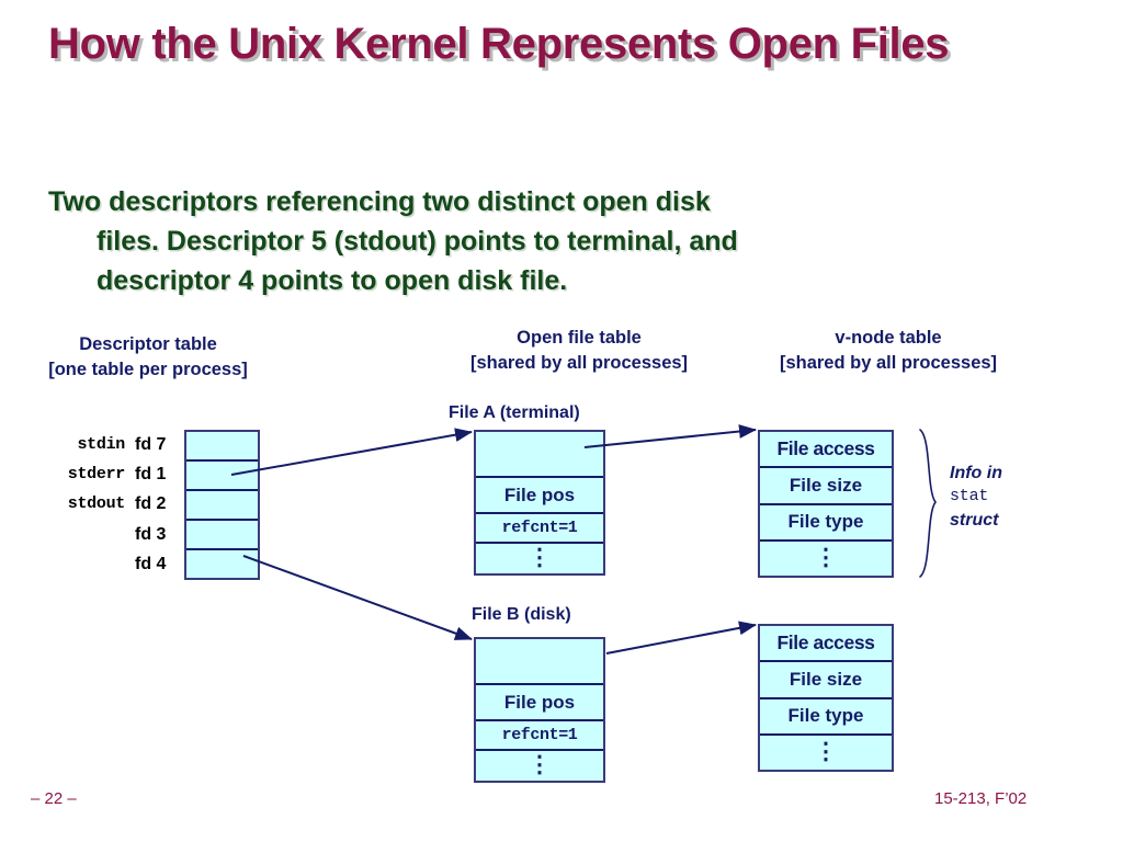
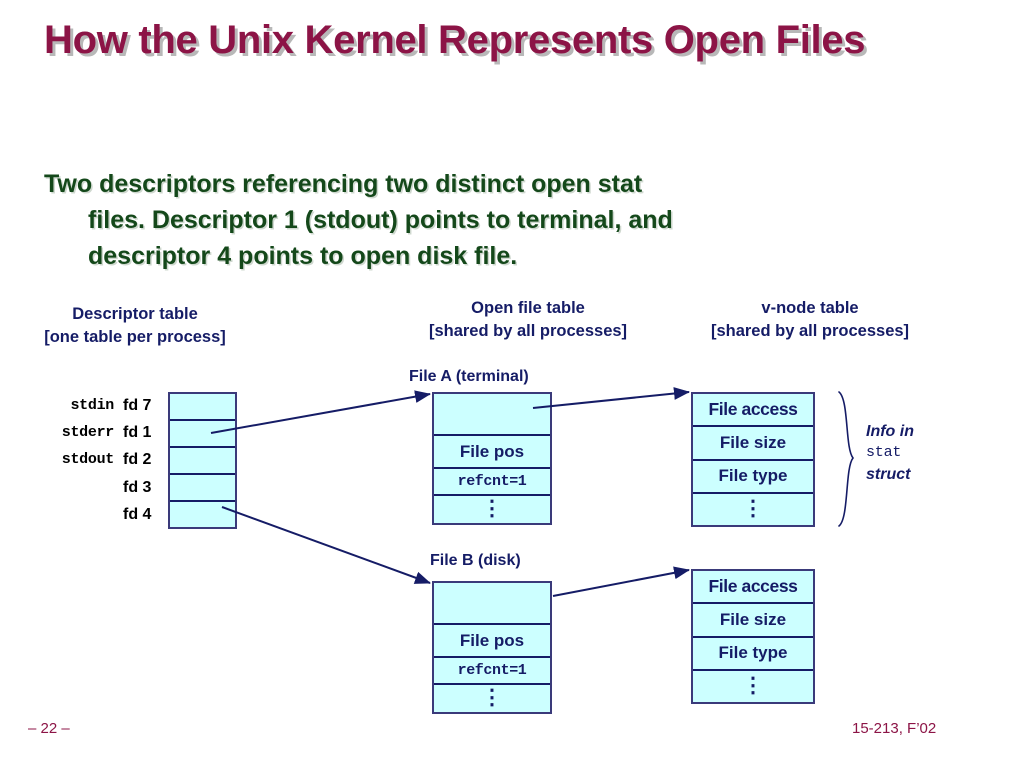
  How the Unix Kernel Represents Open Files
- Two descriptors referencing two distinct open disk
+ Two descriptors referencing two distinct open stat
- files. Descriptor 5 (stdout) points to terminal, and
+ files. Descriptor 1 (stdout) points to terminal, and
  descriptor 4 points to open disk file.
  Descriptor table
  [one table per process]
  Open file table
  [shared by all processes]
  v-node table
  [shared by all processes]
  File A (terminal)
  File B (disk)
  stdin
  fd 7
  stderr
  fd 1
  stdout
  fd 2
  fd 3
  fd 4
  File pos
  refcnt=1
  ⋮
  File pos
  refcnt=1
  ⋮
  File access
  File size
  File type
  ⋮
  File access
  File size
  File type
  ⋮
  Info in
  stat
  struct
  – 22 –
  15-213, F’02
